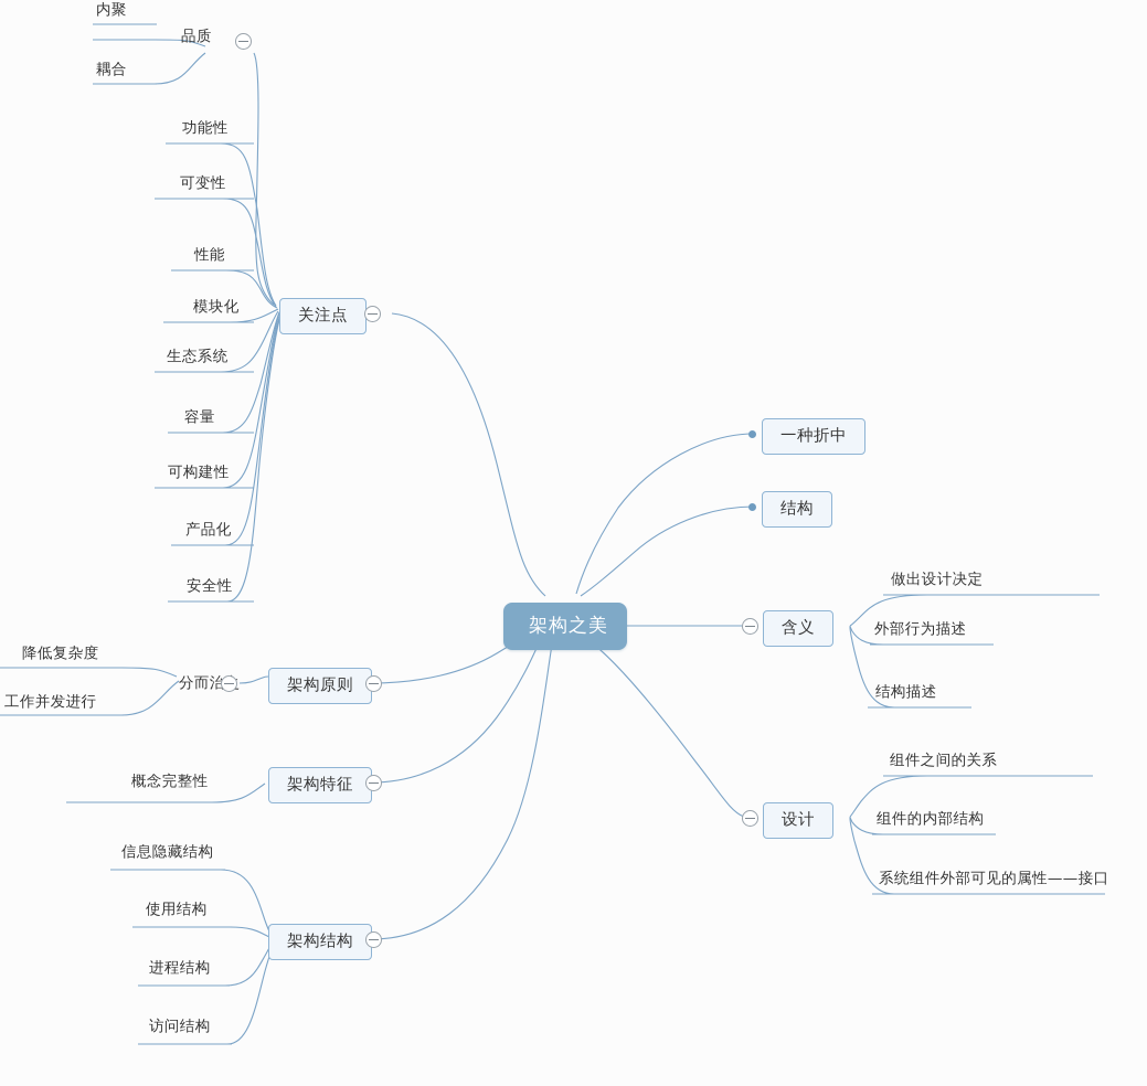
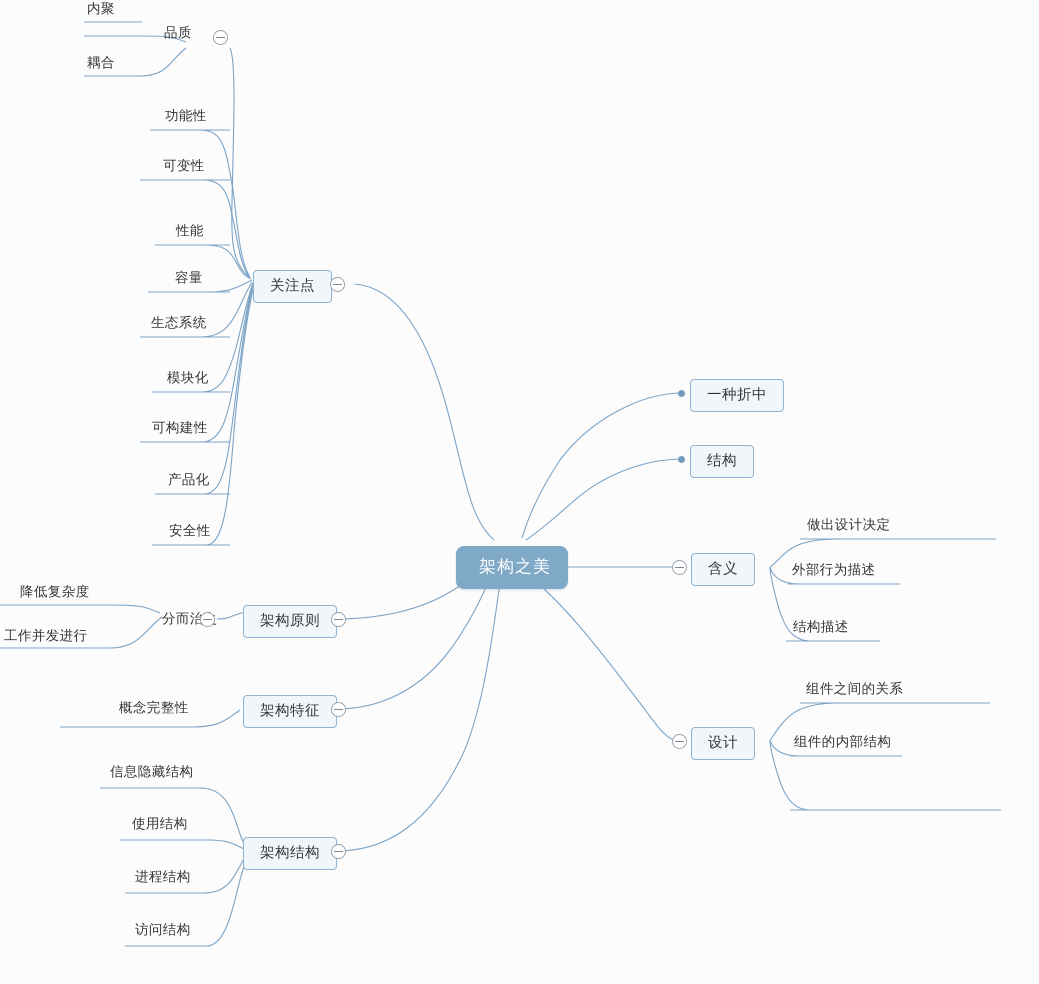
  架构之美
  品质
  内聚
  耦合
  关注点
  功能性
  可变性
  性能
- 模块化
+ 容量
  生态系统
- 容量
+ 模块化
  可构建性
  产品化
  安全性
  架构原则
  分而治
  降低复杂度
  工作并发进行
  架构特征
  概念完整性
  架构结构
  信息隐藏结构
  使用结构
  进程结构
  访问结构
  一种折中
  结构
  含义
  做出设计决定
  外部行为描述
  结构描述
  设计
  组件之间的关系
  组件的内部结构
- 系统组件外部可见的属性——接口
